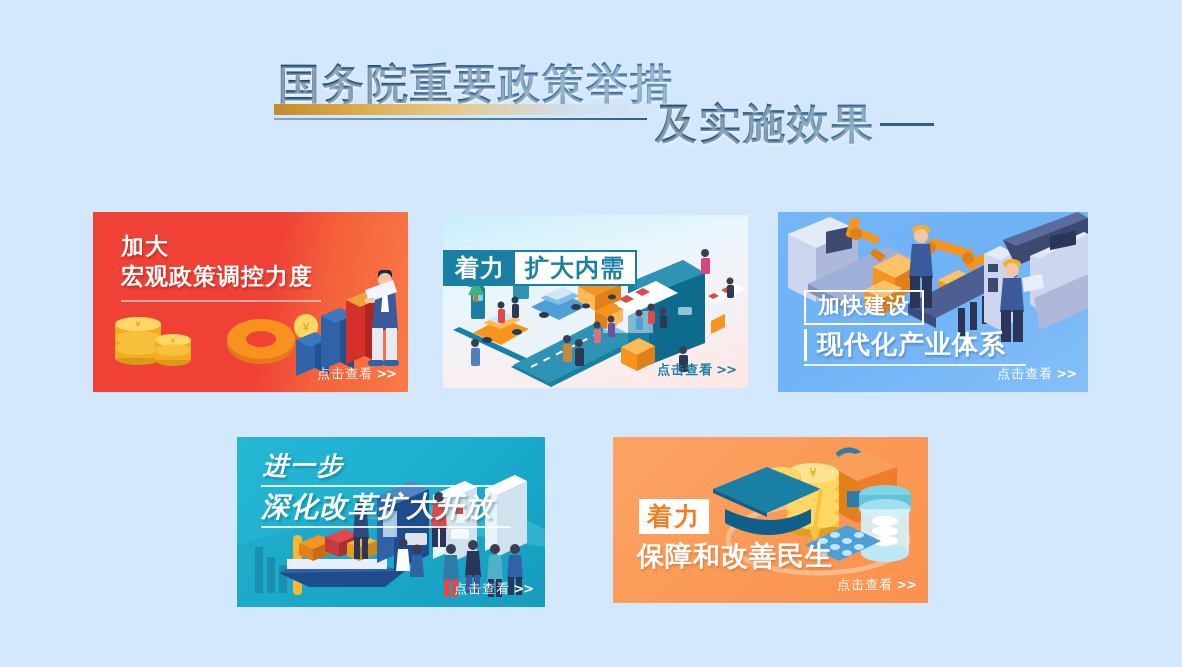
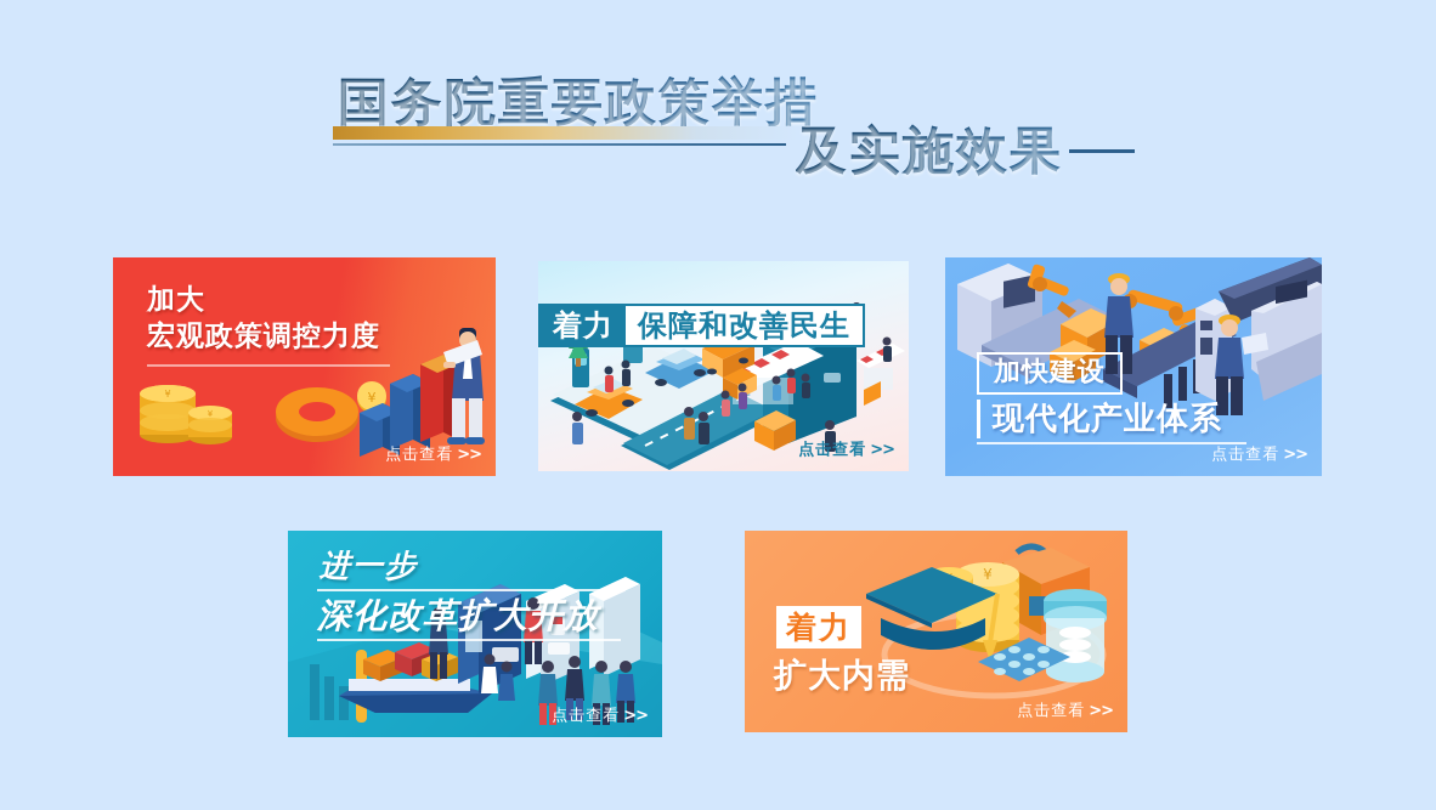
  国务院重要政策举措
  及实施效果
  ¥
  ¥
  ¥
  加大
  宏观政策调控力度
  点击查看 >>
  着力
- 扩大内需
+ 保障和改善民生
  点击查看 >>
  加快建设
  现代化产业体系
  点击查看 >>
  进一步
  深化改革扩大开放
  点击查看 >>
  ¥
  着力
- 保障和改善民生
+ 扩大内需
  点击查看 >>
